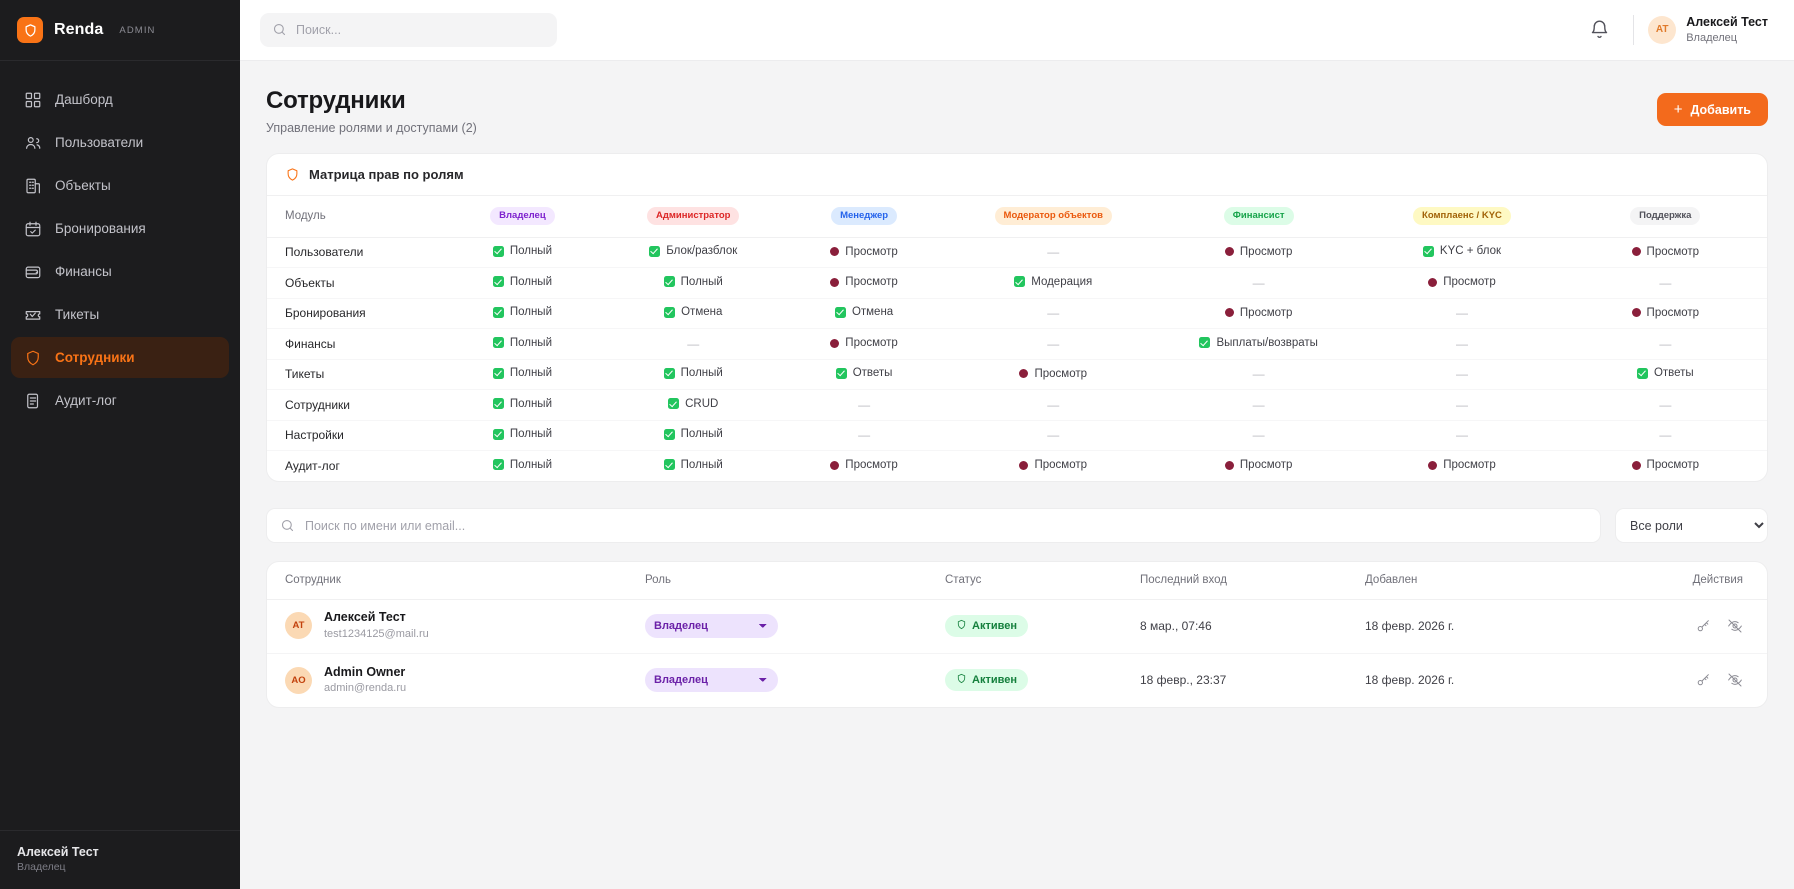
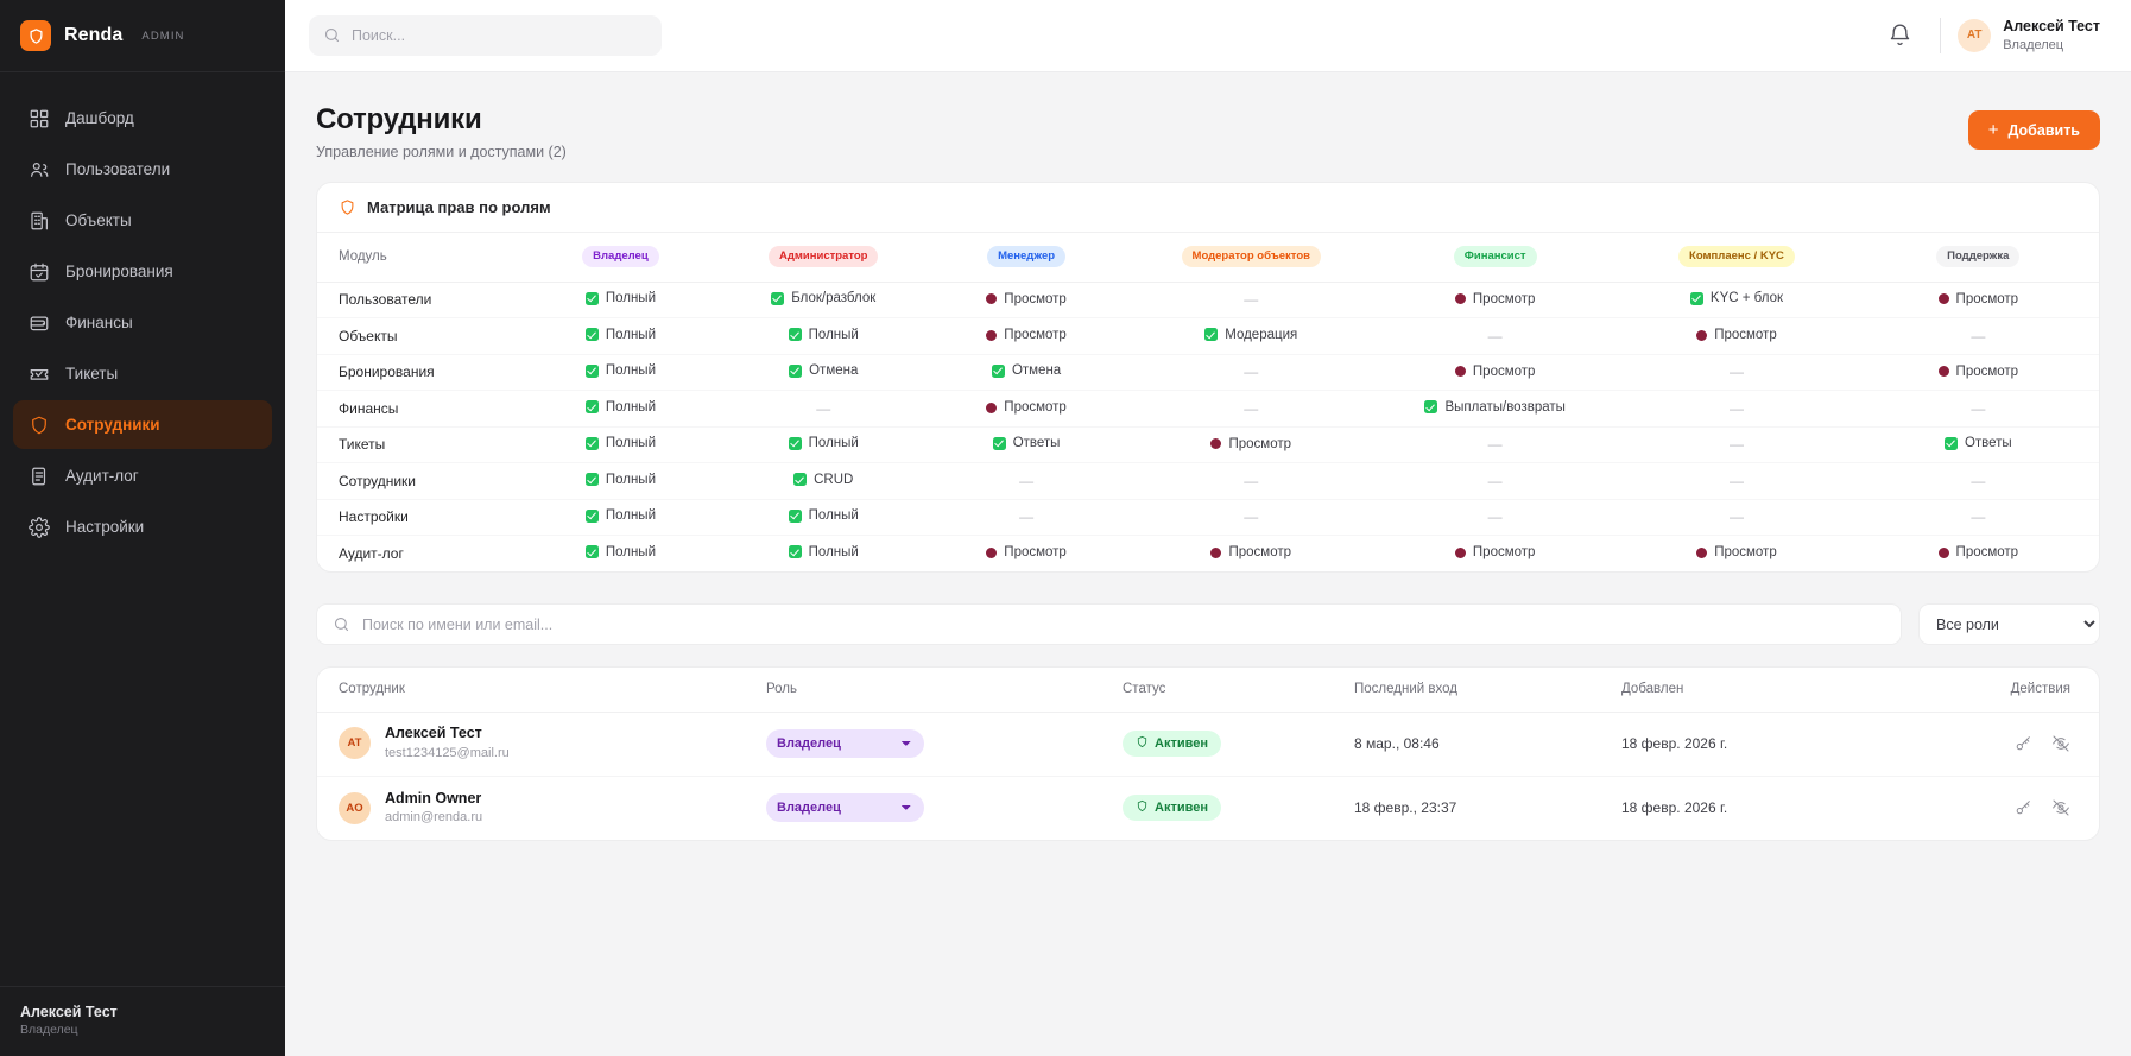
  Renda
  ADMIN
  Дашборд
  Пользователи
  Объекты
  Бронирования
  Финансы
  Тикеты
  Сотрудники
  Аудит-лог
+ Настройки
  Алексей Тест
  Владелец
  Поиск...
  AT
  Алексей Тест
  Владелец
  Сотрудники
  Управление ролями и доступами (2)
  +
  Добавить
  Матрица прав по ролям
  Модуль	Владелец	Администратор	Менеджер	Модератор объектов	Финансист	Комплаенс / KYC	Поддержка
  Пользователи	Полный	Блок/разблок	Просмотр	—	Просмотр	KYC + блок	Просмотр
  Объекты	Полный	Полный	Просмотр	Модерация	—	Просмотр	—
  Бронирования	Полный	Отмена	Отмена	—	Просмотр	—	Просмотр
  Финансы	Полный	—	Просмотр	—	Выплаты/возвраты	—	—
  Тикеты	Полный	Полный	Ответы	Просмотр	—	—	Ответы
  Сотрудники	Полный	CRUD	—	—	—	—	—
  Настройки	Полный	Полный	—	—	—	—	—
  Аудит-лог	Полный	Полный	Просмотр	Просмотр	Просмотр	Просмотр	Просмотр
  Поиск по имени или email...
  Все роли
  Сотрудник	Роль	Статус	Последний вход	Добавлен	Действия
- ATАлексей Тестtest1234125@mail.ru	Владелец	Активен	8 мар., 07:46	18 февр. 2026 г.
+ ATАлексей Тестtest1234125@mail.ru	Владелец	Активен	8 мар., 08:46	18 февр. 2026 г.
  AOAdmin Owneradmin@renda.ru	Владелец	Активен	18 февр., 23:37	18 февр. 2026 г.
